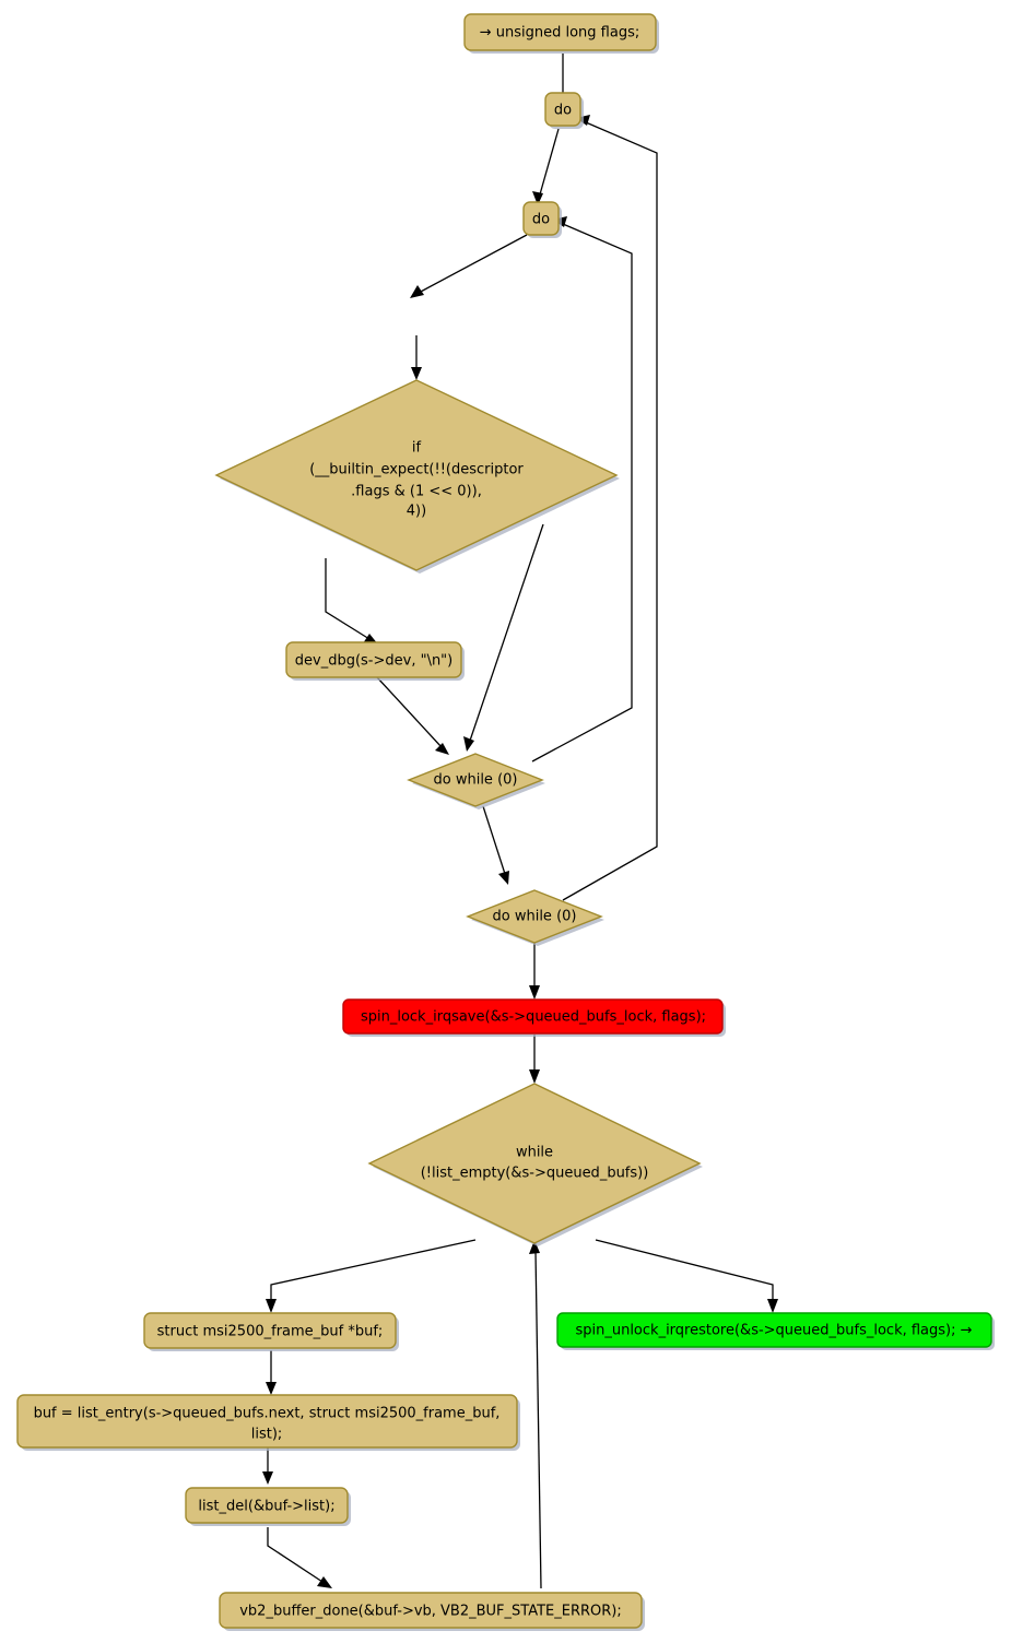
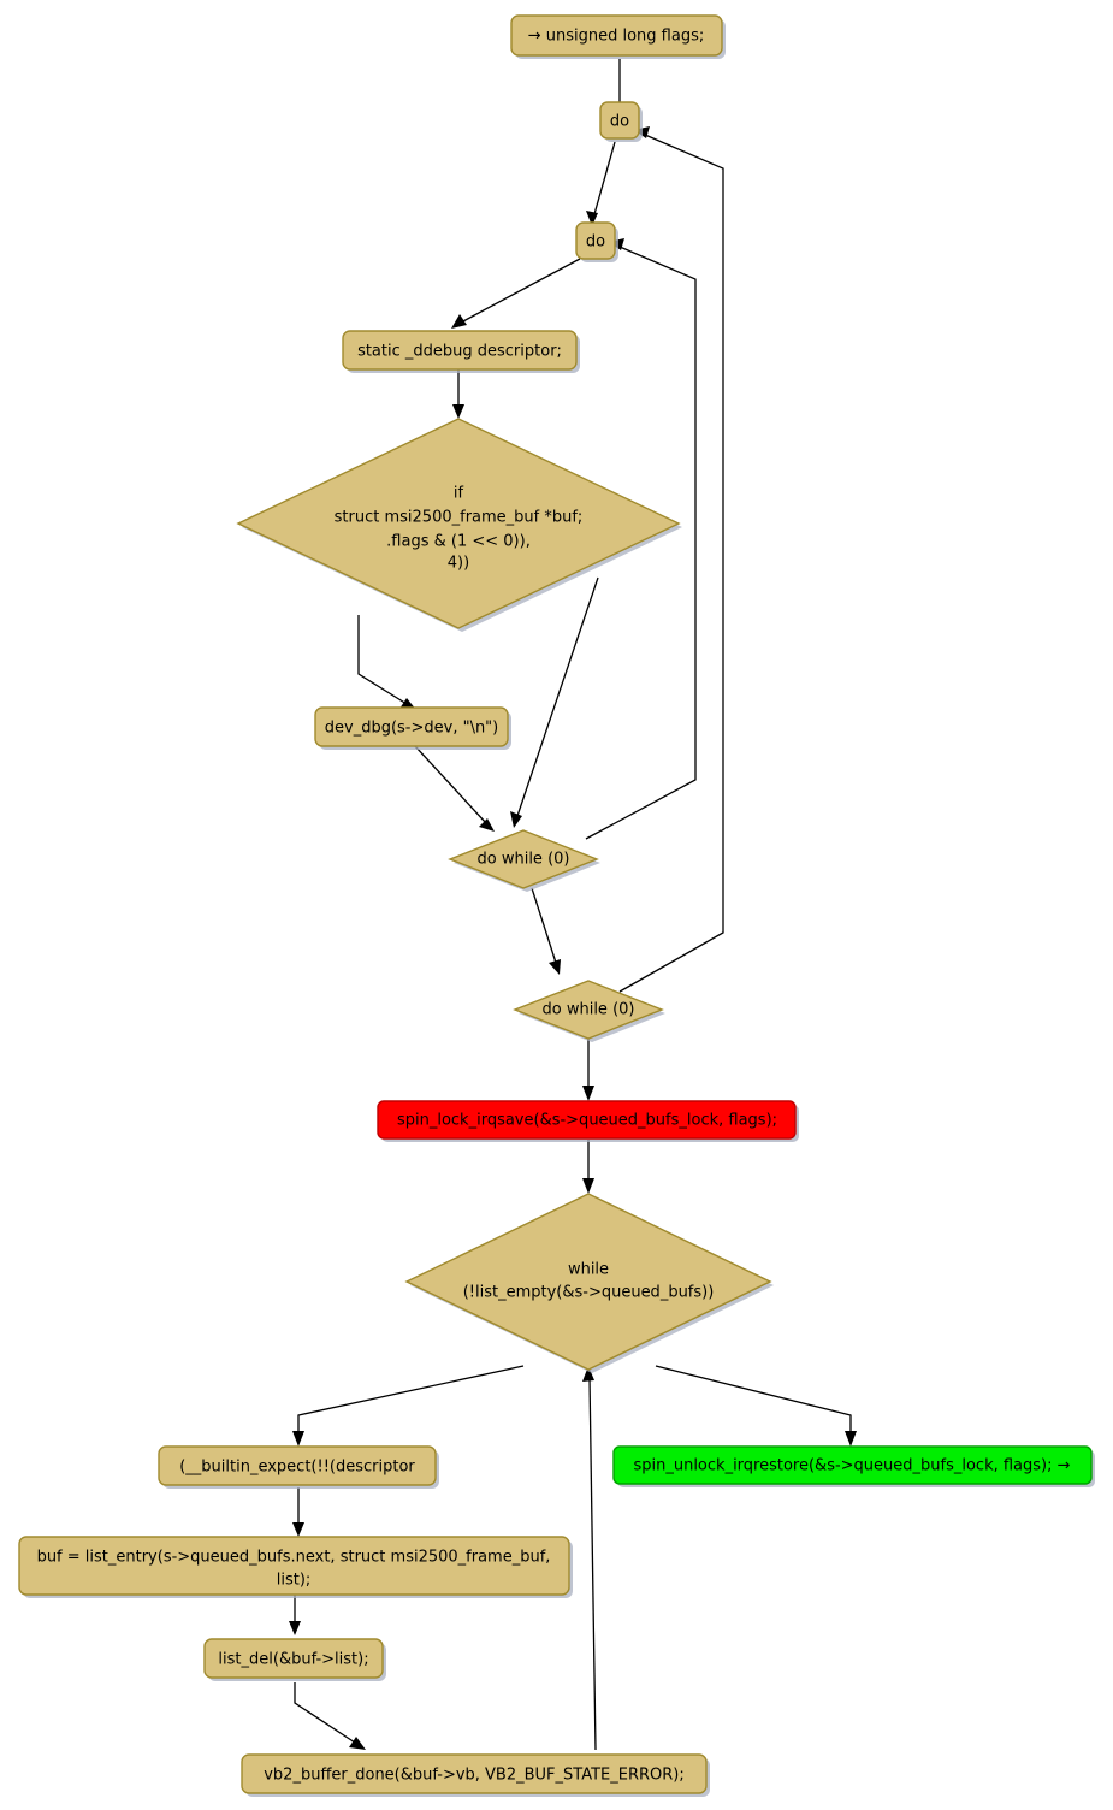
  → unsigned long flags;
  do
  do
+ static _ddebug descriptor;
  if
- (__builtin_expect(!!(descriptor
+ struct msi2500_frame_buf *buf;
  .flags & (1 << 0)),
  4))
  dev_dbg(s->dev, "\n")
  do while (0)
  do while (0)
  spin_lock_irqsave(&s->queued_bufs_lock, flags);
  while
  (!list_empty(&s->queued_bufs))
- struct msi2500_frame_buf *buf;
+ (__builtin_expect(!!(descriptor
  spin_unlock_irqrestore(&s->queued_bufs_lock, flags); →
  buf = list_entry(s->queued_bufs.next, struct msi2500_frame_buf,
  list);
  list_del(&buf->list);
  vb2_buffer_done(&buf->vb, VB2_BUF_STATE_ERROR);
